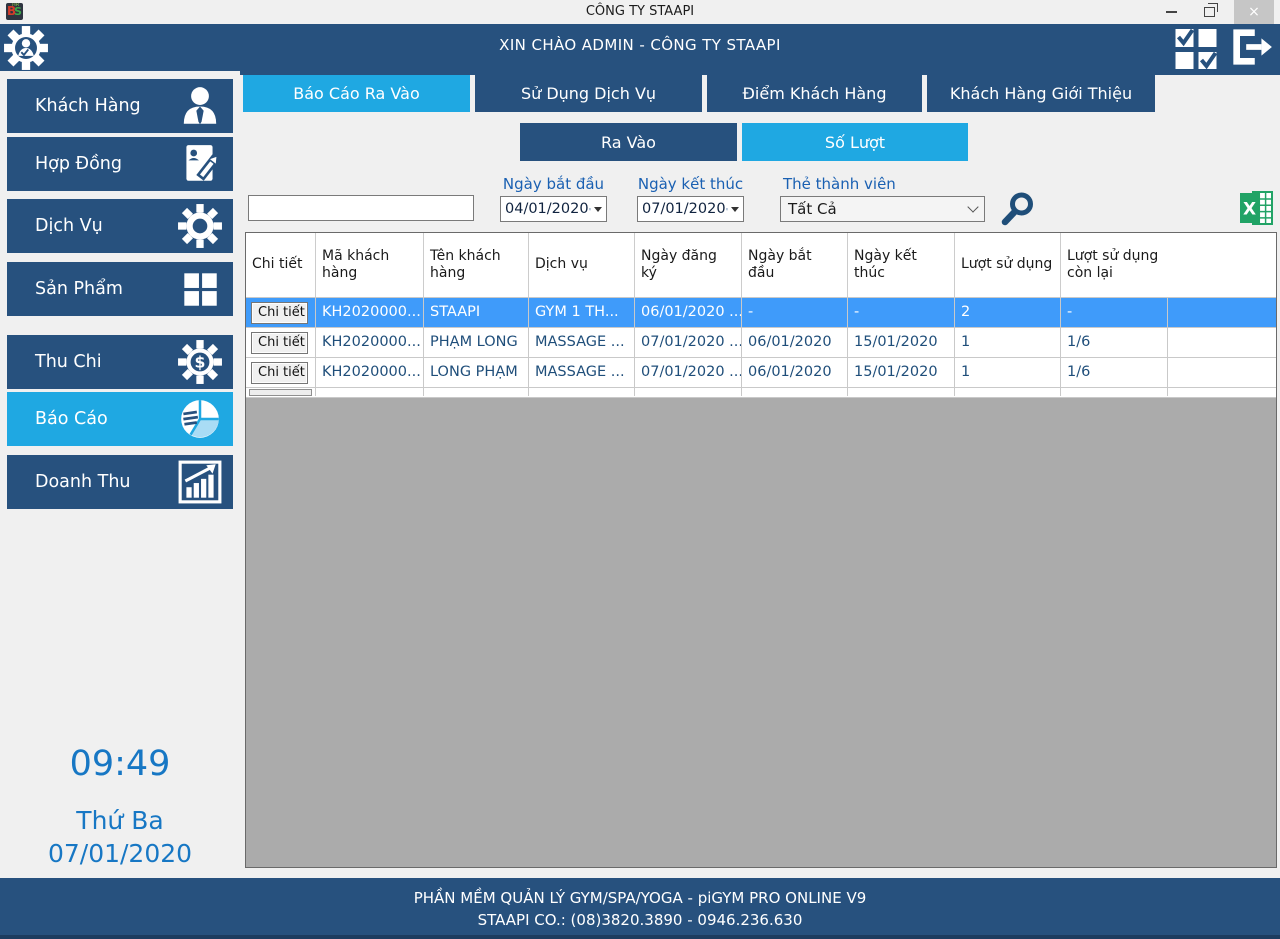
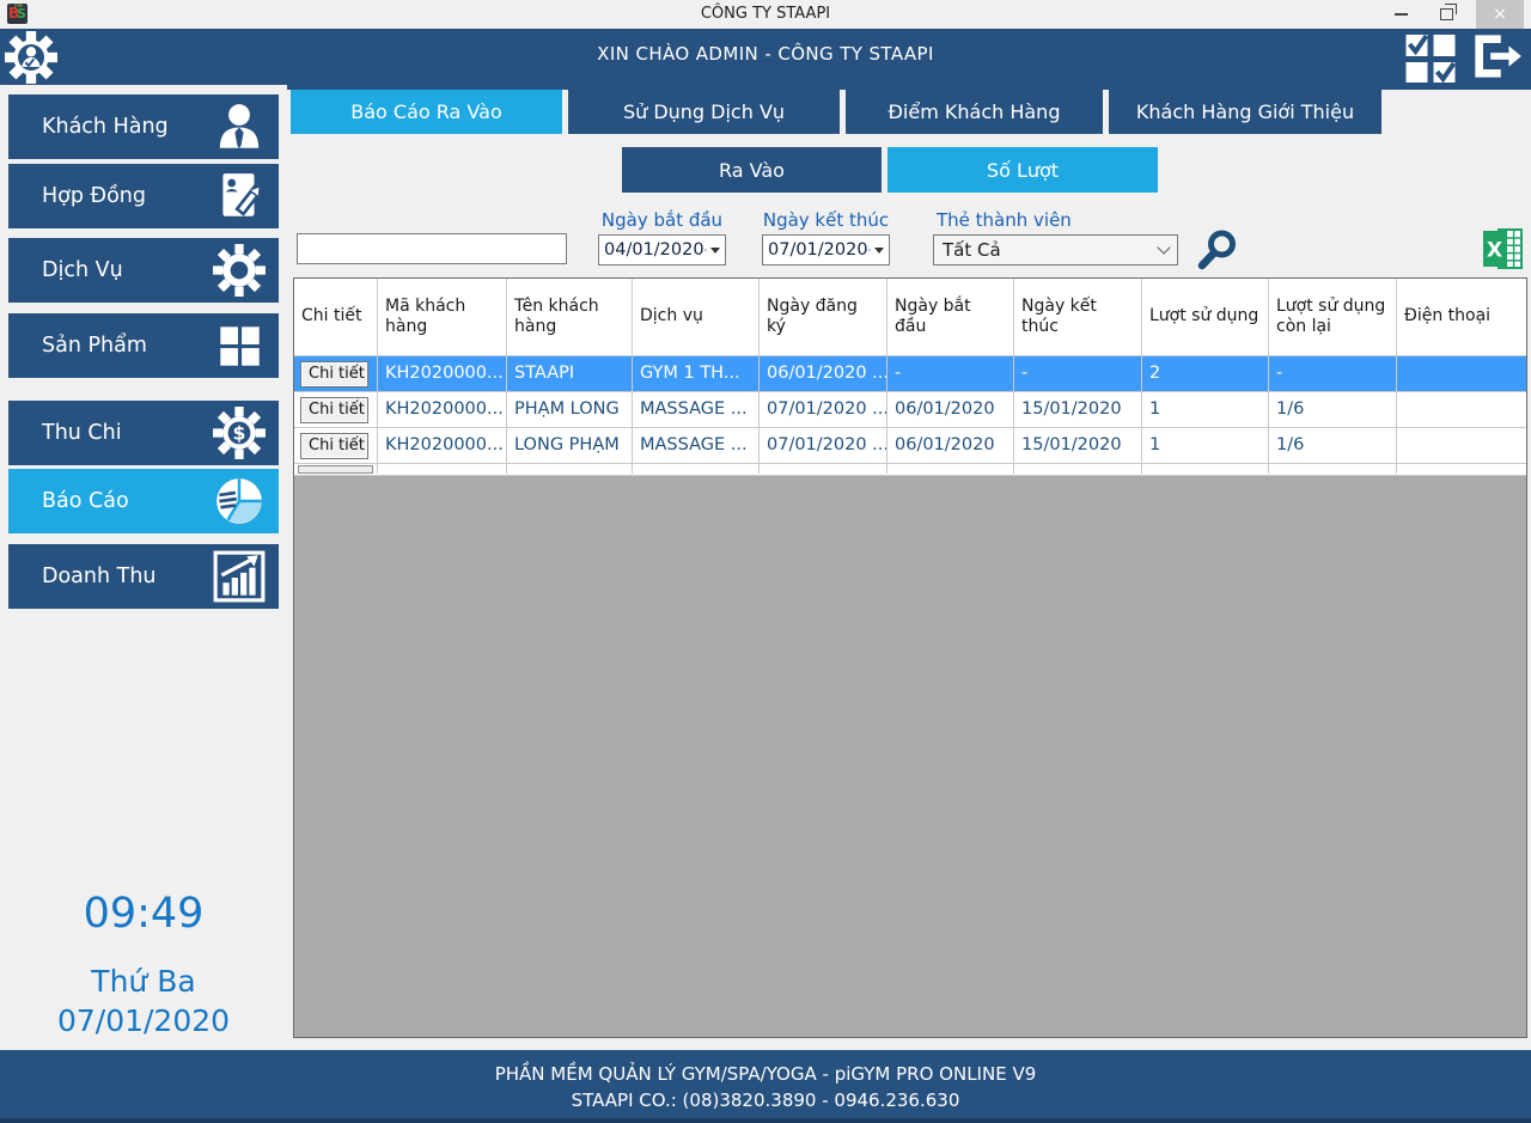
  B
  S
  CÔNG TY STAAPI
  ×
  XIN CHÀO ADMIN - CÔNG TY STAAPI
  Khách Hàng
  Hợp Đồng
  Dịch Vụ
  Sản Phẩm
  Thu Chi
  $
  Báo Cáo
  Doanh Thu
  09:49
  Thứ Ba
  07/01/2020
  Báo Cáo Ra Vào
  Sử Dụng Dịch Vụ
  Điểm Khách Hàng
  Khách Hàng Giới Thiệu
  Ra Vào
  Số Lượt
  Ngày bắt đầu
  Ngày kết thúc
  Thẻ thành viên
  04/01/2020
  07/01/2020
  Tất Cả
  X
  Chi tiết
  Mã khách hàng
  Tên khách hàng
  Dịch vụ
  Ngày đăng ký
  Ngày bắt đầu
  Ngày kết thúc
  Lượt sử dụng
  Lượt sử dụng còn lại
+ Điện thoại
  Chi tiết
  KH2020000...
  STAAPI
  GYM 1 TH...
  06/01/2020 ...
  -
  -
  2
  -
  Chi tiết
  KH2020000...
  PHẠM LONG
  MASSAGE ...
  07/01/2020 ...
  06/01/2020
  15/01/2020
  1
  1/6
  Chi tiết
  KH2020000...
  LONG PHẠM
  MASSAGE ...
  07/01/2020 ...
  06/01/2020
  15/01/2020
  1
  1/6
  PHẦN MỀM QUẢN LÝ GYM/SPA/YOGA - piGYM PRO ONLINE V9
  STAAPI CO.: (08)3820.3890 - 0946.236.630
